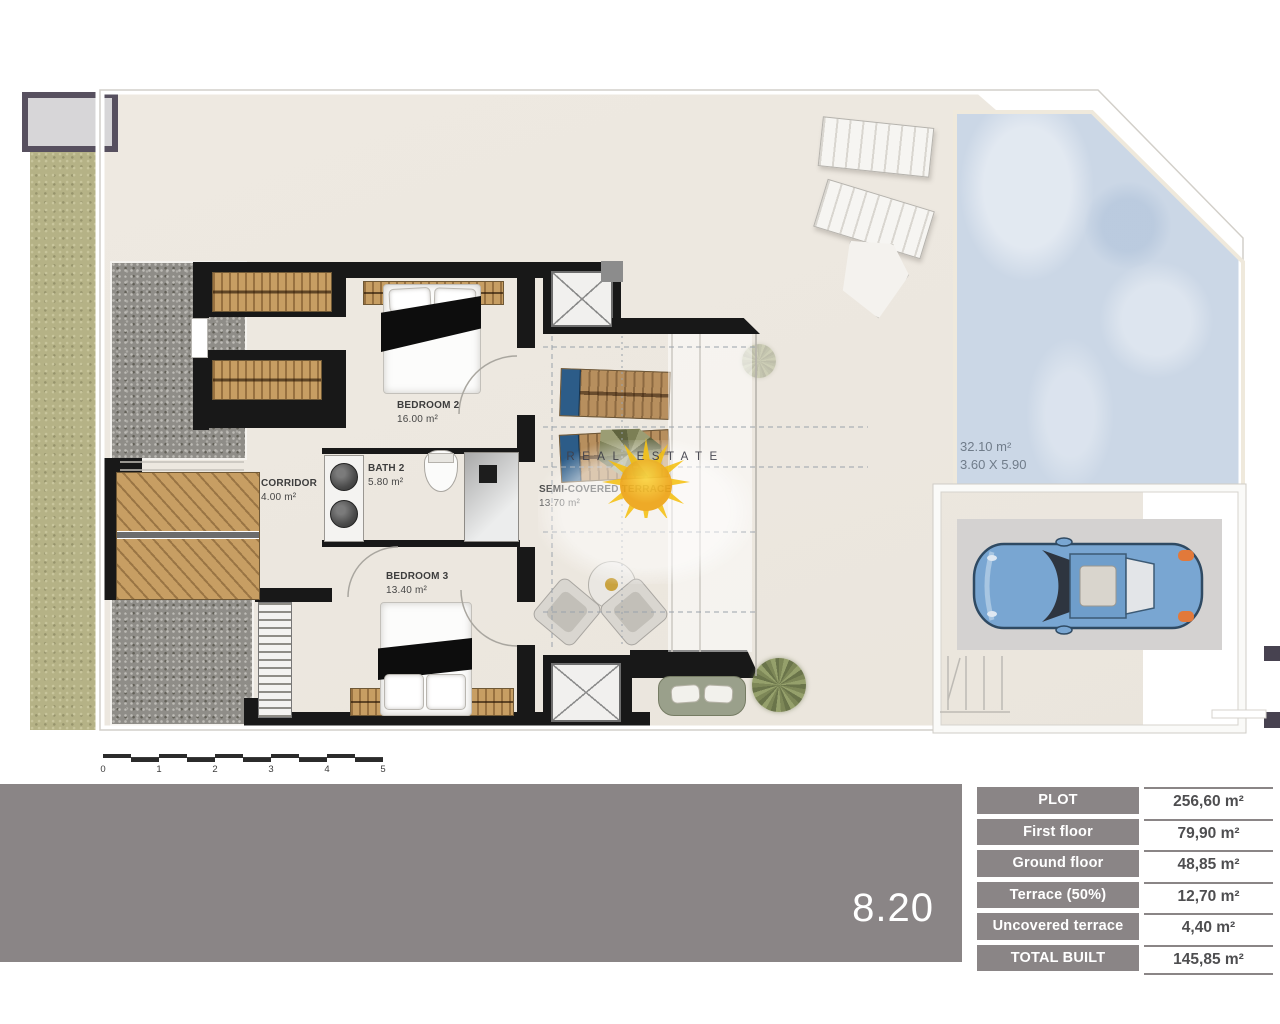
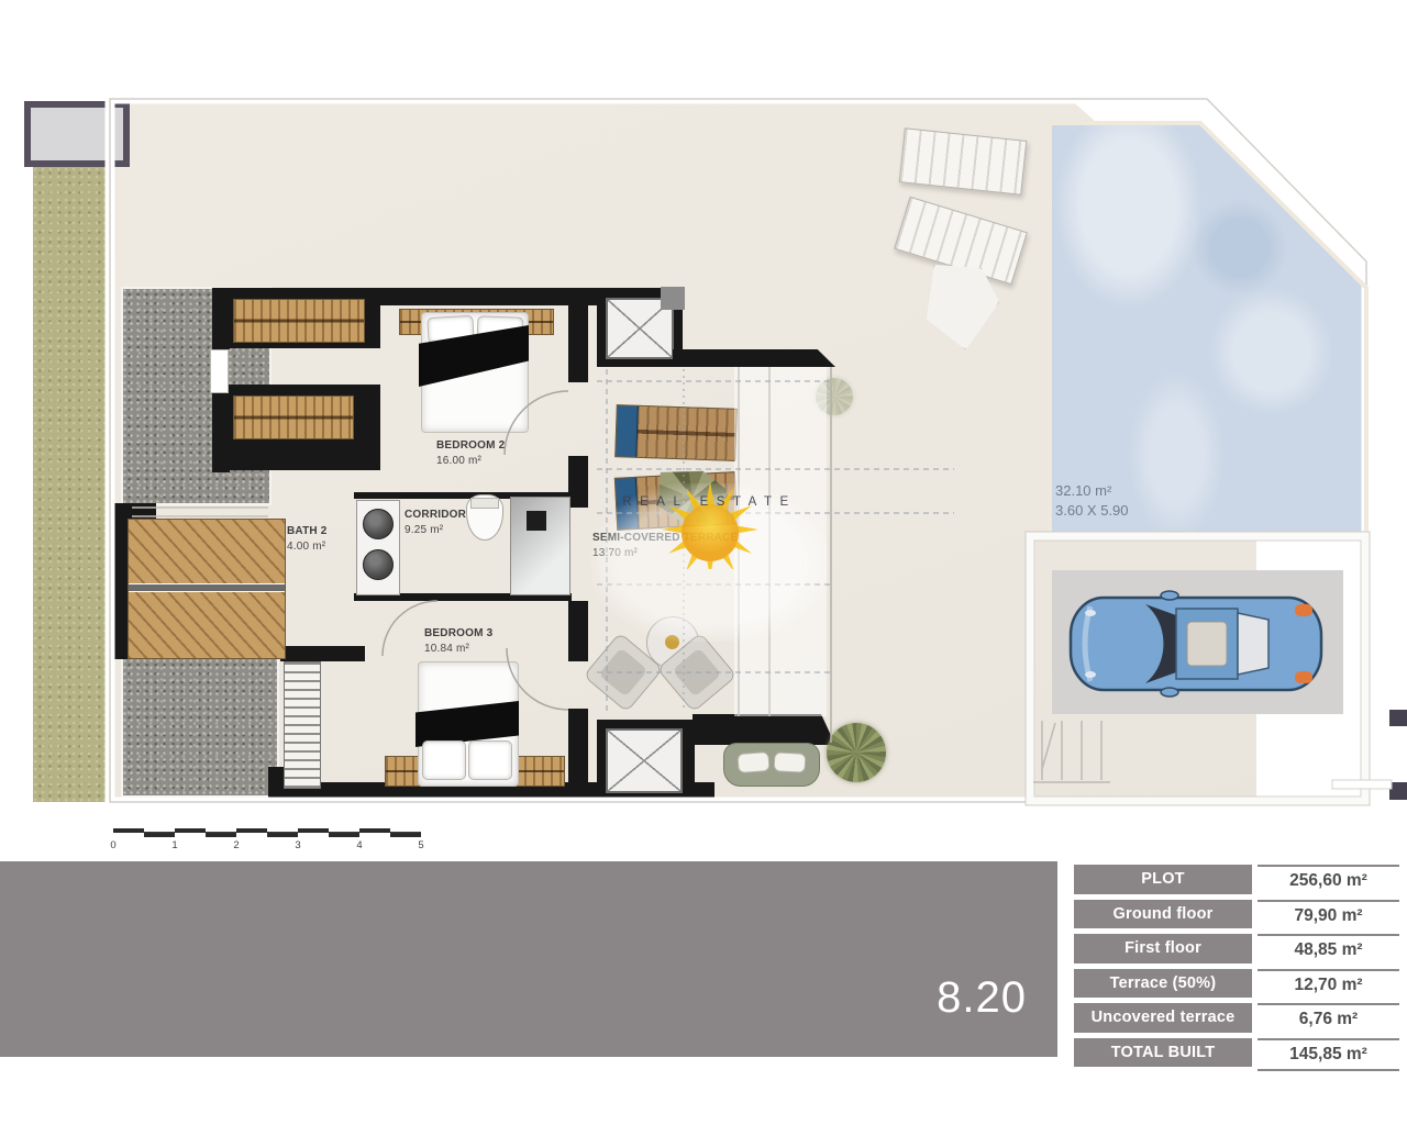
  BEDROOM 2
  16.00 m²
- CORRIDOR
+ BATH 2
  4.00 m²
- BATH 2
+ CORRIDOR
- 5.80 m²
+ 9.25 m²
  BEDROOM 3
- 13.40 m²
+ 10.84 m²
  32.10 m²
  3.60 X 5.90
  REAL ESTATE
  0
  1
  2
  3
  4
  5
  8.20
  PLOT
  256,60 m²
- First floor
+ Ground floor
  79,90 m²
- Ground floor
+ First floor
  48,85 m²
  Terrace (50%)
  12,70 m²
  Uncovered terrace
- 4,40 m²
+ 6,76 m²
  TOTAL BUILT
  145,85 m²
